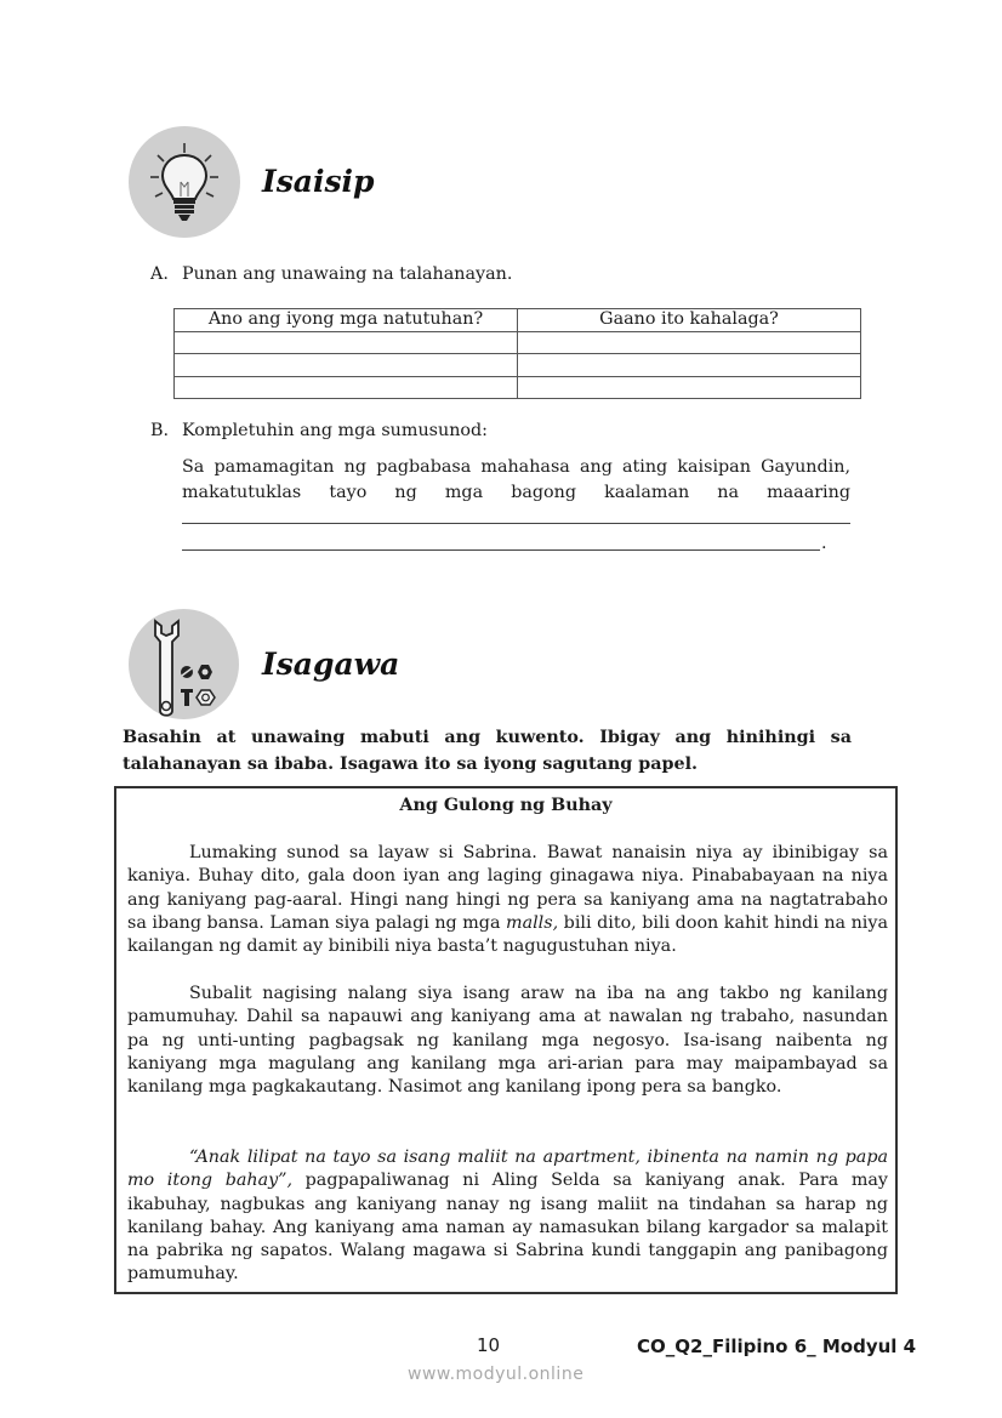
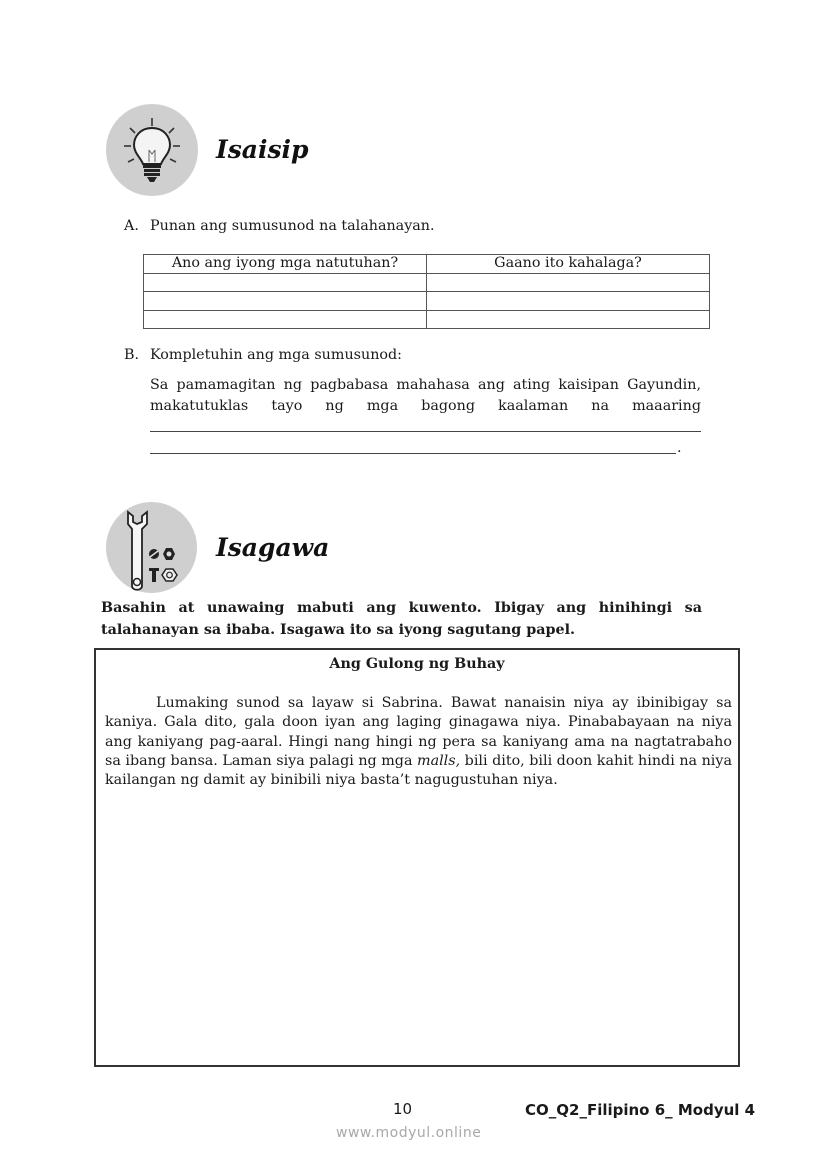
  Isaisip
  A.
- Punan ang unawaing na talahanayan.
+ Punan ang sumusunod na talahanayan.
  Ano ang iyong mga natutuhan?	Gaano ito kahalaga?
  B.
  Kompletuhin ang mga sumusunod:
  Sa pamamagitan ng pagbabasa mahahasa ang ating kaisipan Gayundin,
  makatutuklas tayo ng mga bagong kaalaman na maaaring
  .
  Isagawa
  Basahin at unawaing mabuti ang kuwento. Ibigay ang hinihingi sa talahanayan sa ibaba. Isagawa ito sa iyong sagutang papel.
  Ang Gulong ng Buhay
- Lumaking sunod sa layaw si Sabrina. Bawat nanaisin niya ay ibinibigay sa kaniya. Buhay dito, gala doon iyan ang laging ginagawa niya. Pinababayaan na niya ang kaniyang pag-aaral. Hingi nang hingi ng pera sa kaniyang ama na nagtatrabaho sa ibang bansa. Laman siya palagi ng mga malls, bili dito, bili doon kahit hindi na niya kailangan ng damit ay binibili niya basta’t nagugustuhan niya.
+ Lumaking sunod sa layaw si Sabrina. Bawat nanaisin niya ay ibinibigay sa kaniya. Gala dito, gala doon iyan ang laging ginagawa niya. Pinababayaan na niya ang kaniyang pag-aaral. Hingi nang hingi ng pera sa kaniyang ama na nagtatrabaho sa ibang bansa. Laman siya palagi ng mga malls, bili dito, bili doon kahit hindi na niya kailangan ng damit ay binibili niya basta’t nagugustuhan niya.
- Subalit nagising nalang siya isang araw na iba na ang takbo ng kanilang pamumuhay. Dahil sa napauwi ang kaniyang ama at nawalan ng trabaho, nasundan pa ng unti-unting pagbagsak ng kanilang mga negosyo. Isa-isang naibenta ng kaniyang mga magulang ang kanilang mga ari-arian para may maipambayad sa kanilang mga pagkakautang. Nasimot ang kanilang ipong pera sa bangko.
- “Anak lilipat na tayo sa isang maliit na apartment, ibinenta na namin ng papa mo itong bahay”, pagpapaliwanag ni Aling Selda sa kaniyang anak. Para may ikabuhay, nagbukas ang kaniyang nanay ng isang maliit na tindahan sa harap ng kanilang bahay. Ang kaniyang ama naman ay namasukan bilang kargador sa malapit na pabrika ng sapatos. Walang magawa si Sabrina kundi tanggapin ang panibagong pamumuhay.
  10
  CO_Q2_Filipino 6_ Modyul 4
  www.modyul.online
